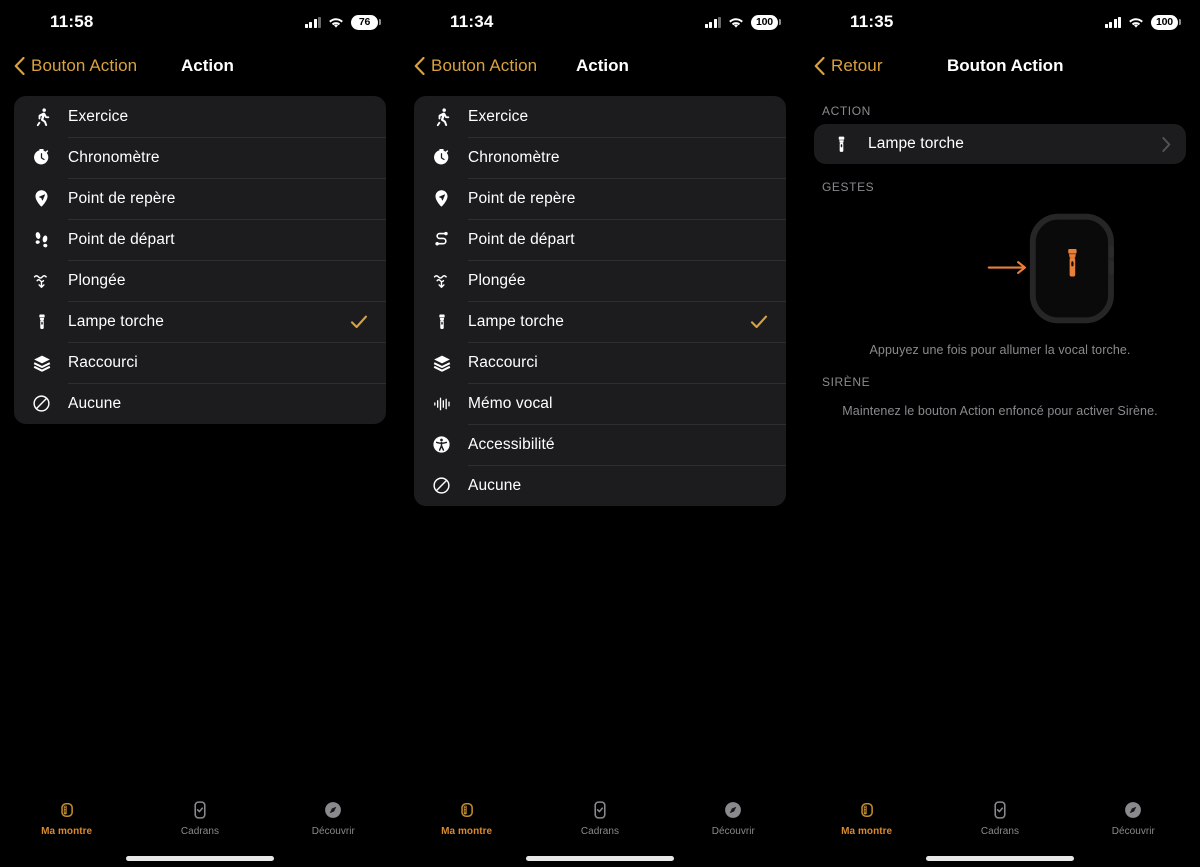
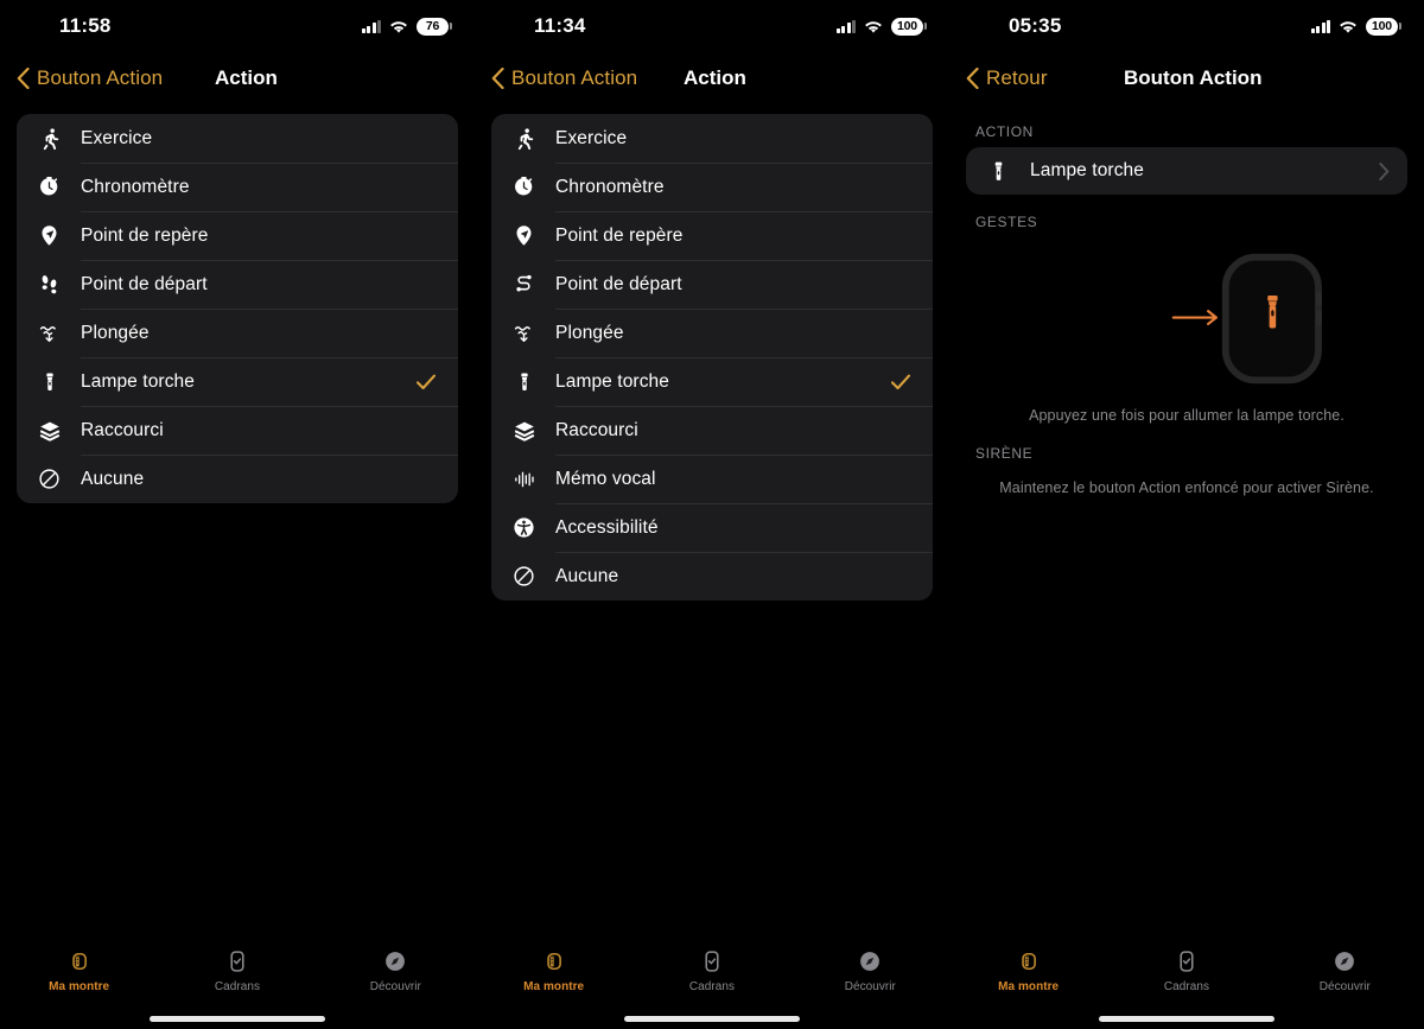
  11:58
  76
  Bouton Action
  Action
  Exercice
  Chronomètre
  Point de repère
  Point de départ
  Plongée
  Lampe torche
  Raccourci
  Aucune
  Ma montre
  Cadrans
  Découvrir
  11:34
  100
  Bouton Action
  Action
  Exercice
  Chronomètre
  Point de repère
  Point de départ
  Plongée
  Lampe torche
  Raccourci
  Mémo vocal
  Accessibilité
  Aucune
  Ma montre
  Cadrans
  Découvrir
- 11:35
+ 05:35
  100
  Retour
  Bouton Action
  ACTION
  Lampe torche
  GESTES
- Appuyez une fois pour allumer la vocal torche.
+ Appuyez une fois pour allumer la lampe torche.
  SIRÈNE
  Maintenez le bouton Action enfoncé pour activer Sirène.
  Ma montre
  Cadrans
  Découvrir
